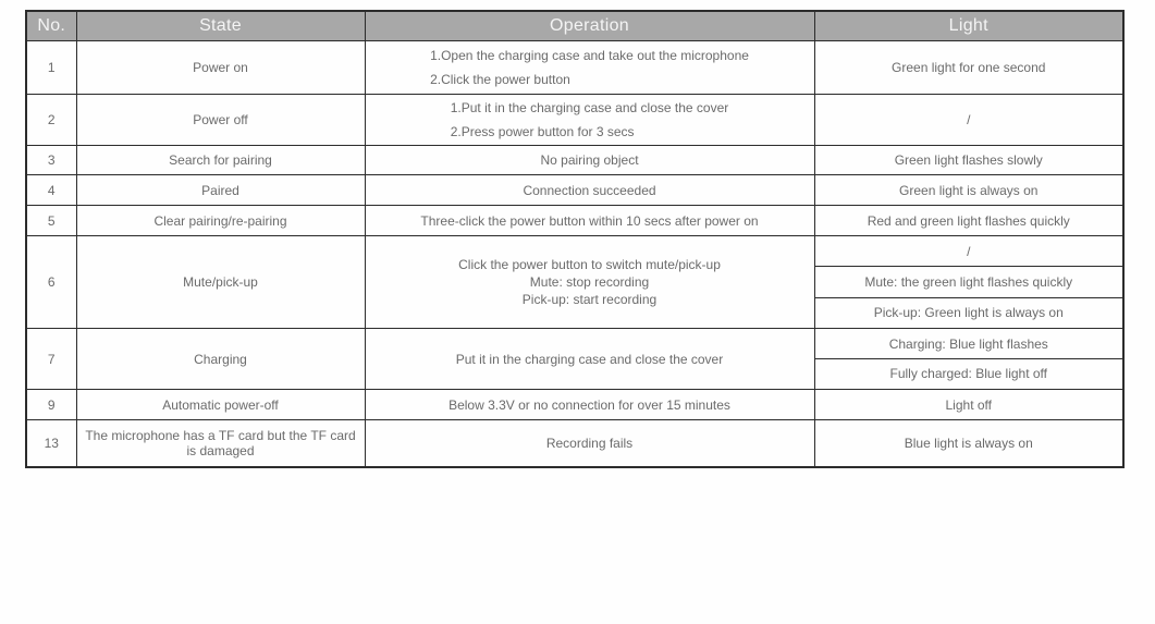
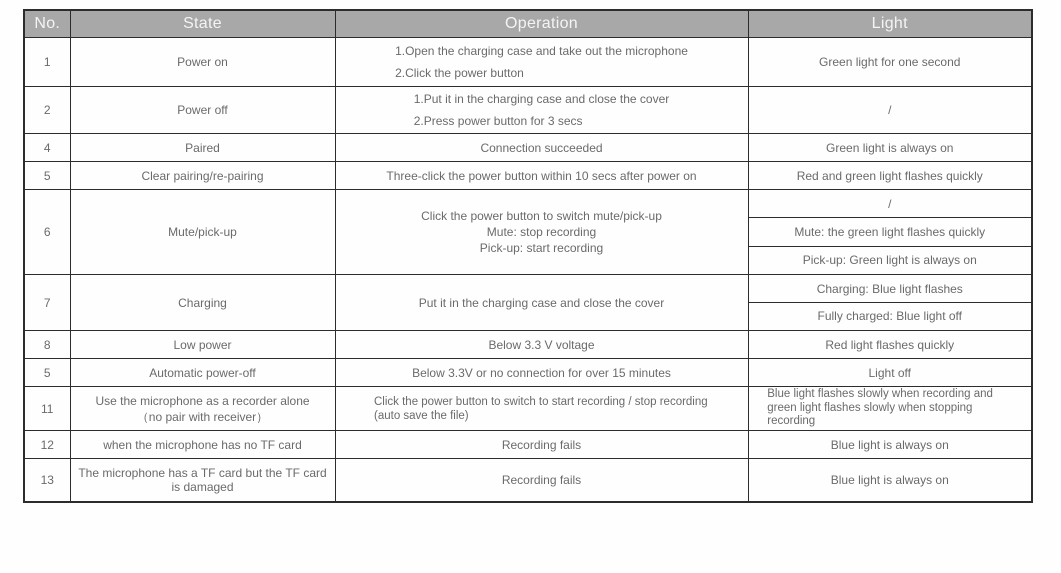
  No.	State	Operation	Light
  1	Power on	1.Open the charging case and take out the microphone 2.Click the power button	Green light for one second
  2	Power off	1.Put it in the charging case and close the cover 2.Press power button for 3 secs	/
- 3	Search for pairing	No pairing object	Green light flashes slowly
  4	Paired	Connection succeeded	Green light is always on
  5	Clear pairing/re-pairing	Three-click the power button within 10 secs after power on	Red and green light flashes quickly
  6	Mute/pick-up	Click the power button to switch mute/pick-up Mute: stop recording Pick-up: start recording	/ Mute: the green light flashes quickly Pick-up: Green light is always on
  7	Charging	Put it in the charging case and close the cover	Charging: Blue light flashes Fully charged: Blue light off
+ 8	Low power	Below 3.3 V voltage	Red light flashes quickly
- 9	Automatic power-off	Below 3.3V or no connection for over 15 minutes	Light off
+ 5	Automatic power-off	Below 3.3V or no connection for over 15 minutes	Light off
+ 11	Use the microphone as a recorder alone （no pair with receiver）	Click the power button to switch to start recording / stop recording (auto save the file)	Blue light flashes slowly when recording and green light flashes slowly when stopping recording
+ 12	when the microphone has no TF card	Recording fails	Blue light is always on
  13	The microphone has a TF card but the TF card is damaged	Recording fails	Blue light is always on
